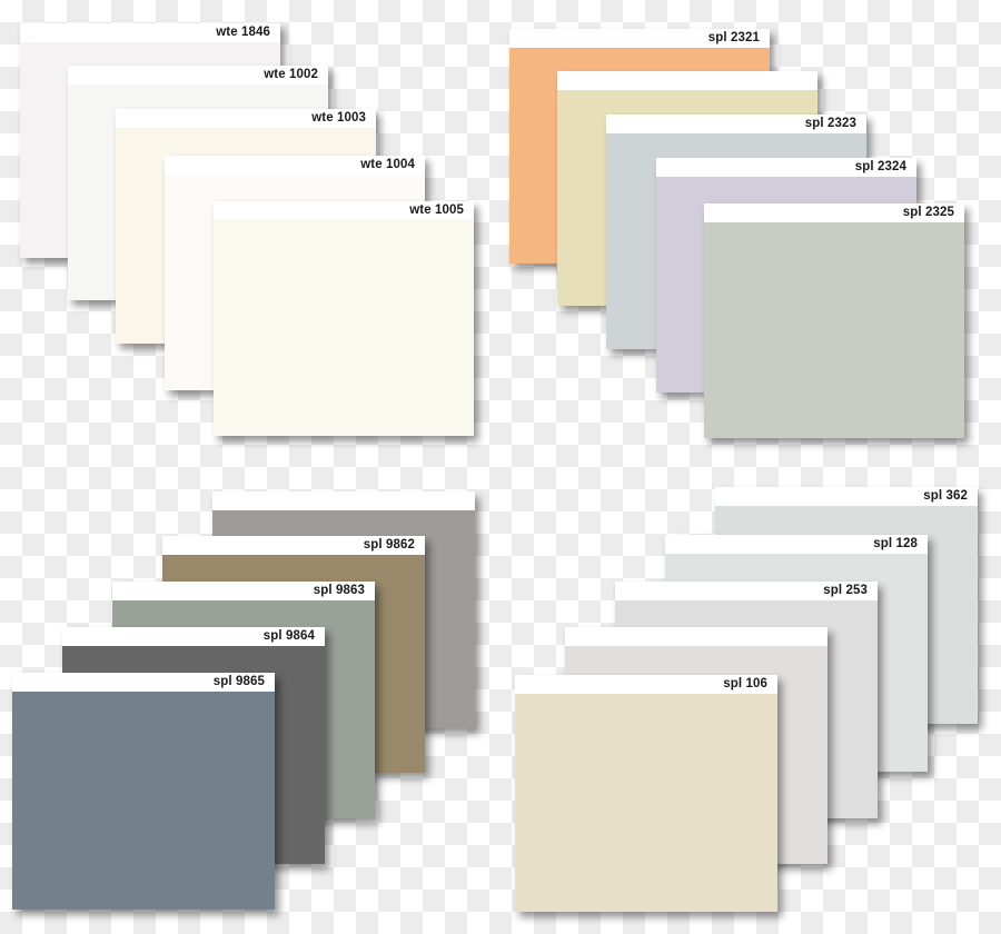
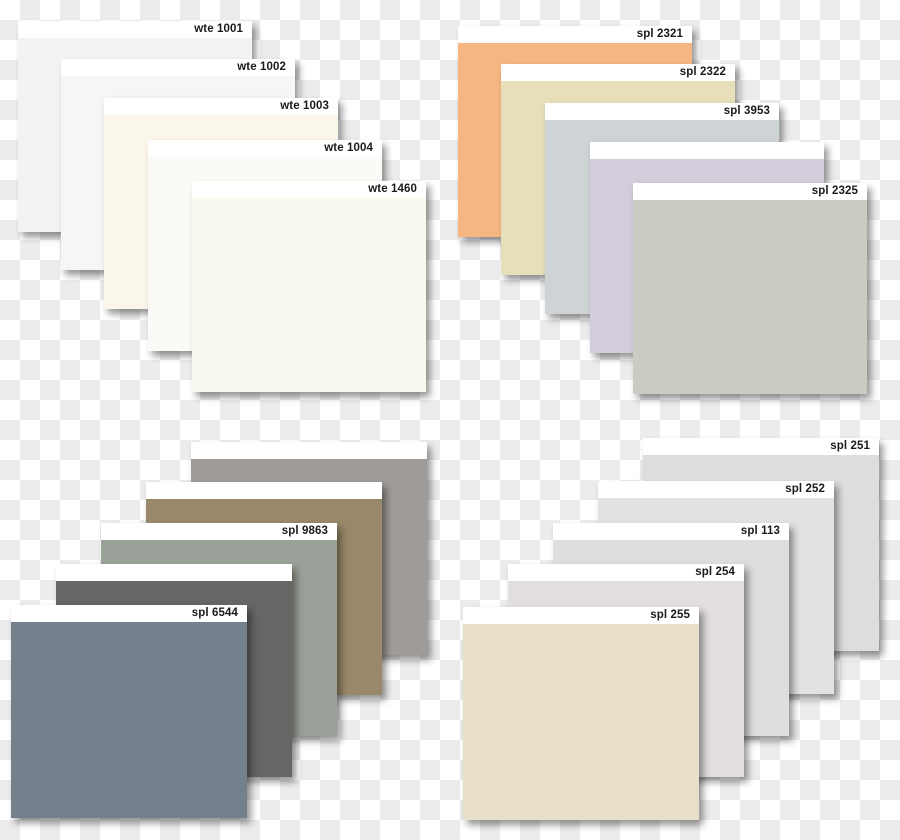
- wte 1846
+ wte 1001
  wte 1002
  wte 1003
  wte 1004
- wte 1005
+ wte 1460
  spl 2321
+ spl 2322
- spl 2323
+ spl 3953
- spl 2324
  spl 2325
- spl 9862
  spl 9863
- spl 9864
- spl 9865
+ spl 6544
- spl 362
+ spl 251
- spl 128
+ spl 252
- spl 253
+ spl 113
+ spl 254
- spl 106
+ spl 255
